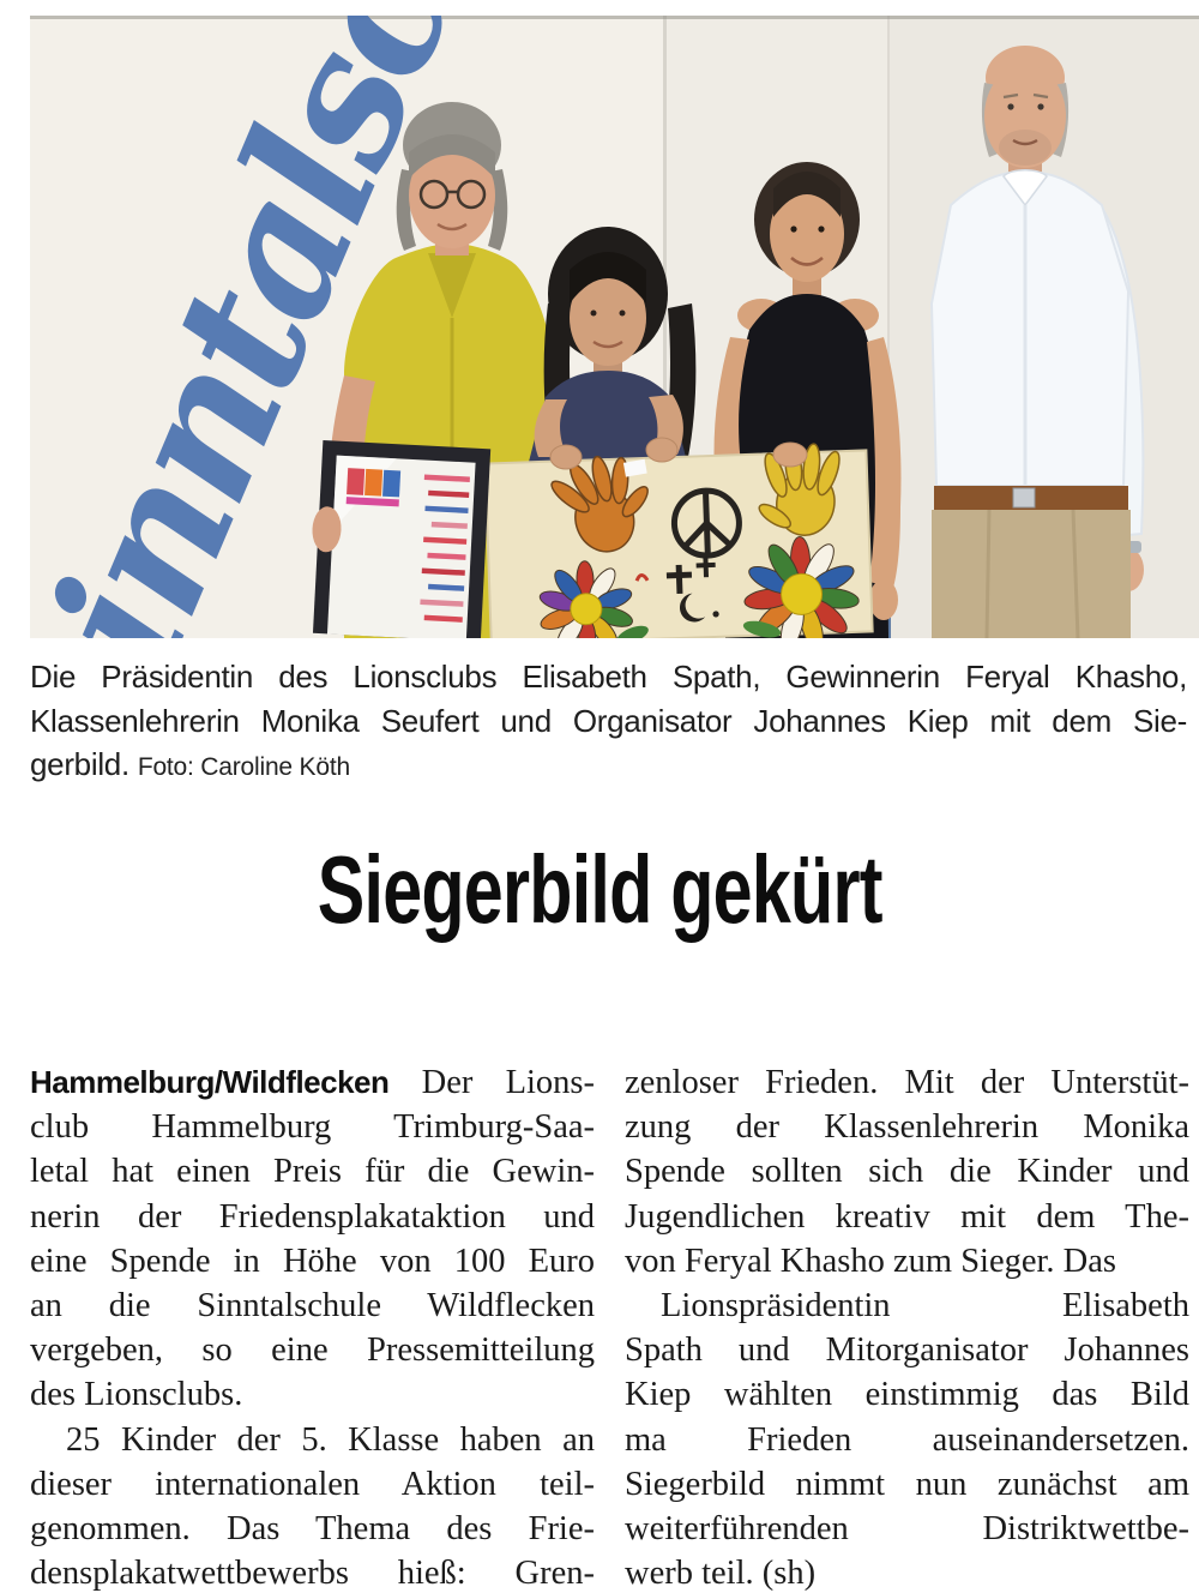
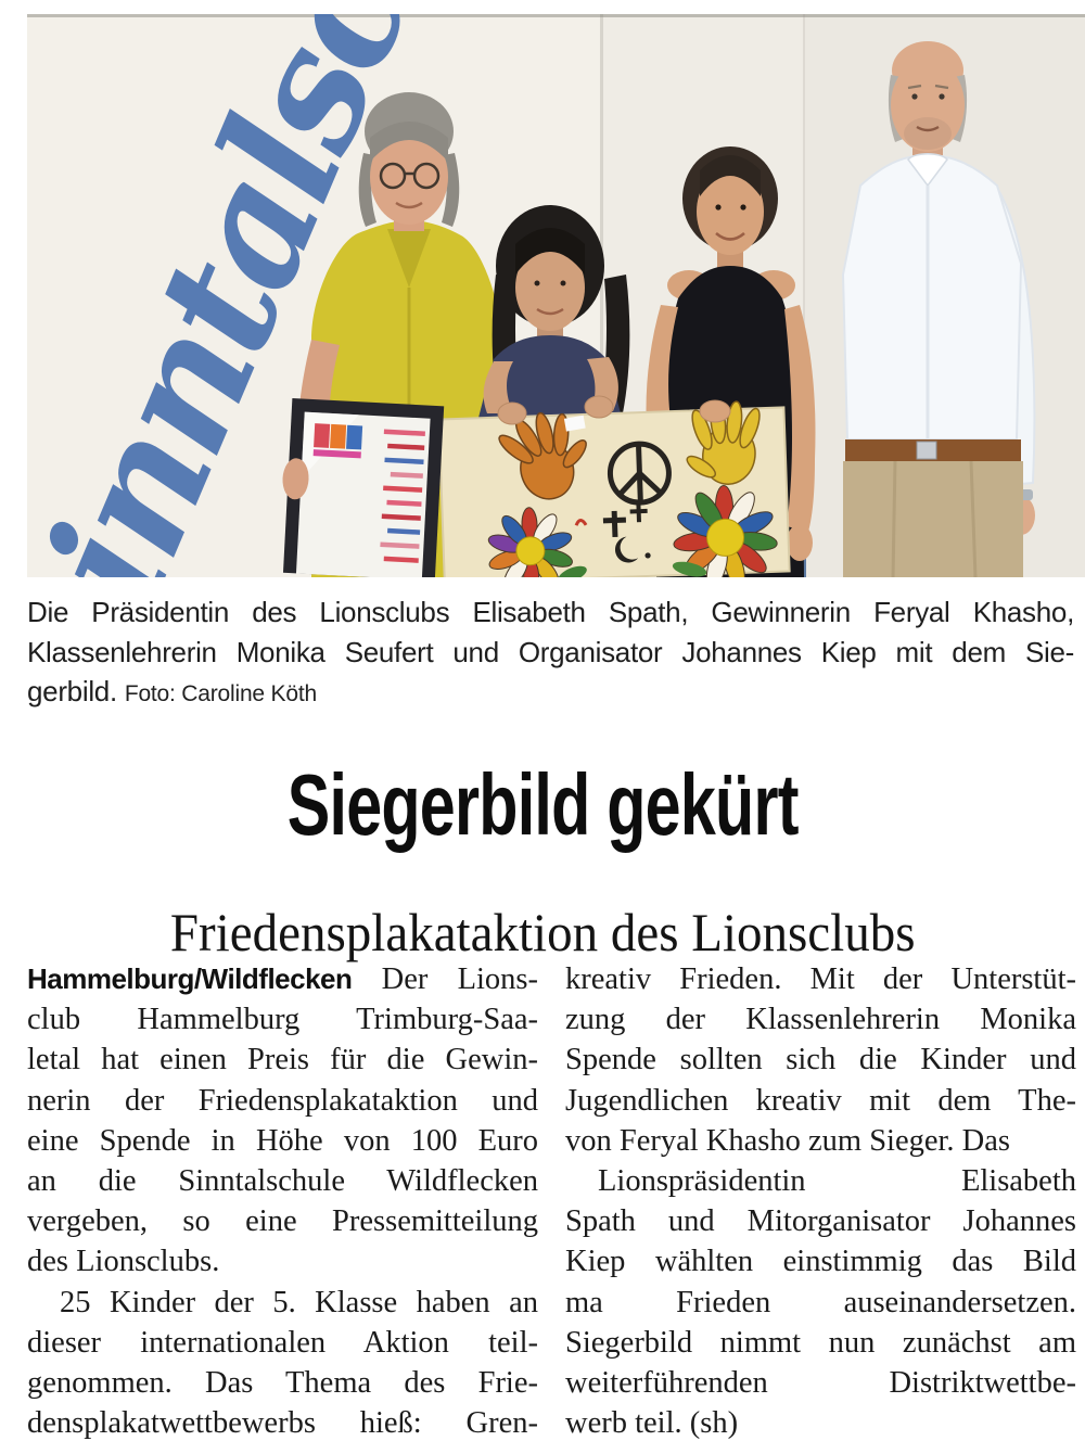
  Die Präsidentin des Lionsclubs Elisabeth Spath, Gewinnerin Feryal Khasho,
  Klassenlehrerin Monika Seufert und Organisator Johannes Kiep mit dem Sie-
  gerbild. Foto: Caroline Köth
  Siegerbild gekürt
+ Friedensplakataktion des Lionsclubs
  Hammelburg/Wildflecken Der Lions-
  club Hammelburg Trimburg-Saa-
  letal hat einen Preis für die Gewin-
  nerin der Friedensplakataktion und
  eine Spende in Höhe von 100 Euro
  an die Sinntalschule Wildflecken
  vergeben, so eine Pressemitteilung
  des Lionsclubs.
  25 Kinder der 5. Klasse haben an
  dieser internationalen Aktion teil-
  genommen. Das Thema des Frie-
  densplakatwettbewerbs hieß: Gren-
- zenloser Frieden. Mit der Unterstüt-
+ kreativ Frieden. Mit der Unterstüt-
  zung der Klassenlehrerin Monika
  Spende sollten sich die Kinder und
  Jugendlichen kreativ mit dem The-
  von Feryal Khasho zum Sieger. Das
  Lionspräsidentin Elisabeth
  Spath und Mitorganisator Johannes
  Kiep wählten einstimmig das Bild
  ma Frieden auseinandersetzen.
  Siegerbild nimmt nun zunächst am
  weiterführenden Distriktwettbe-
  werb teil. (sh)
